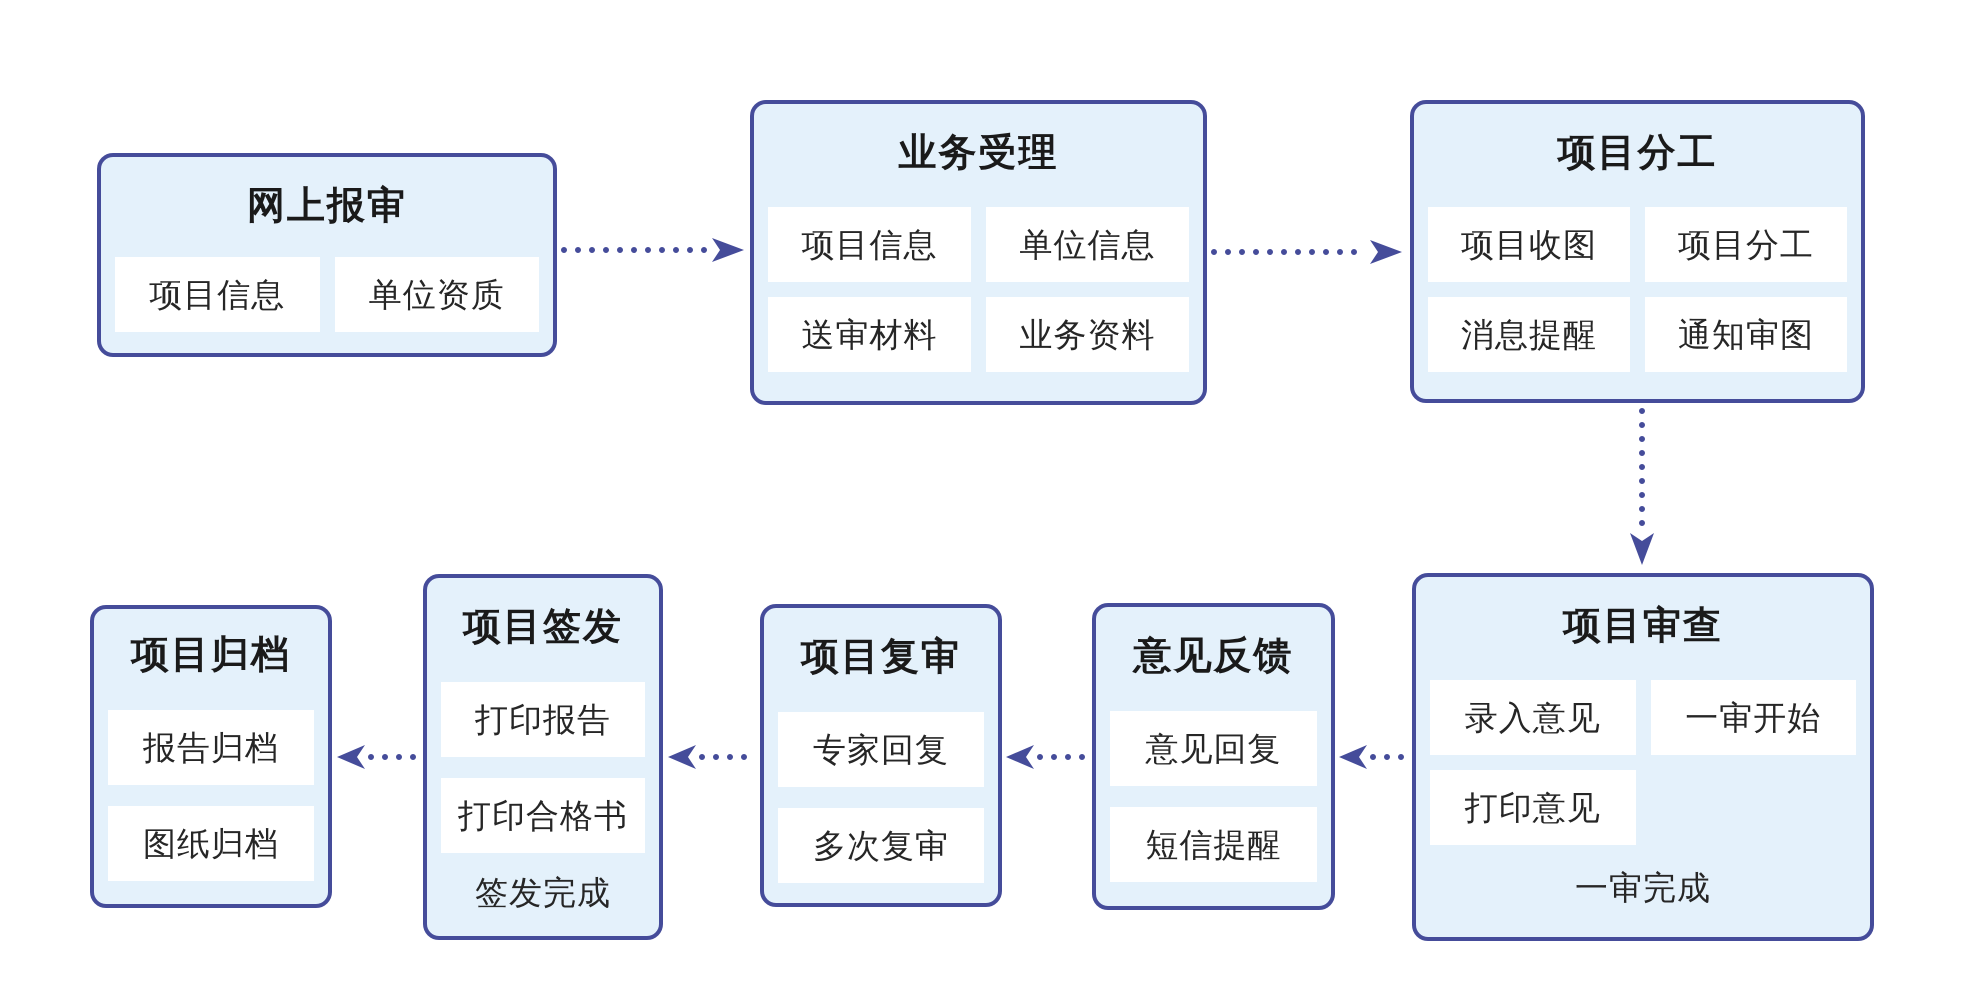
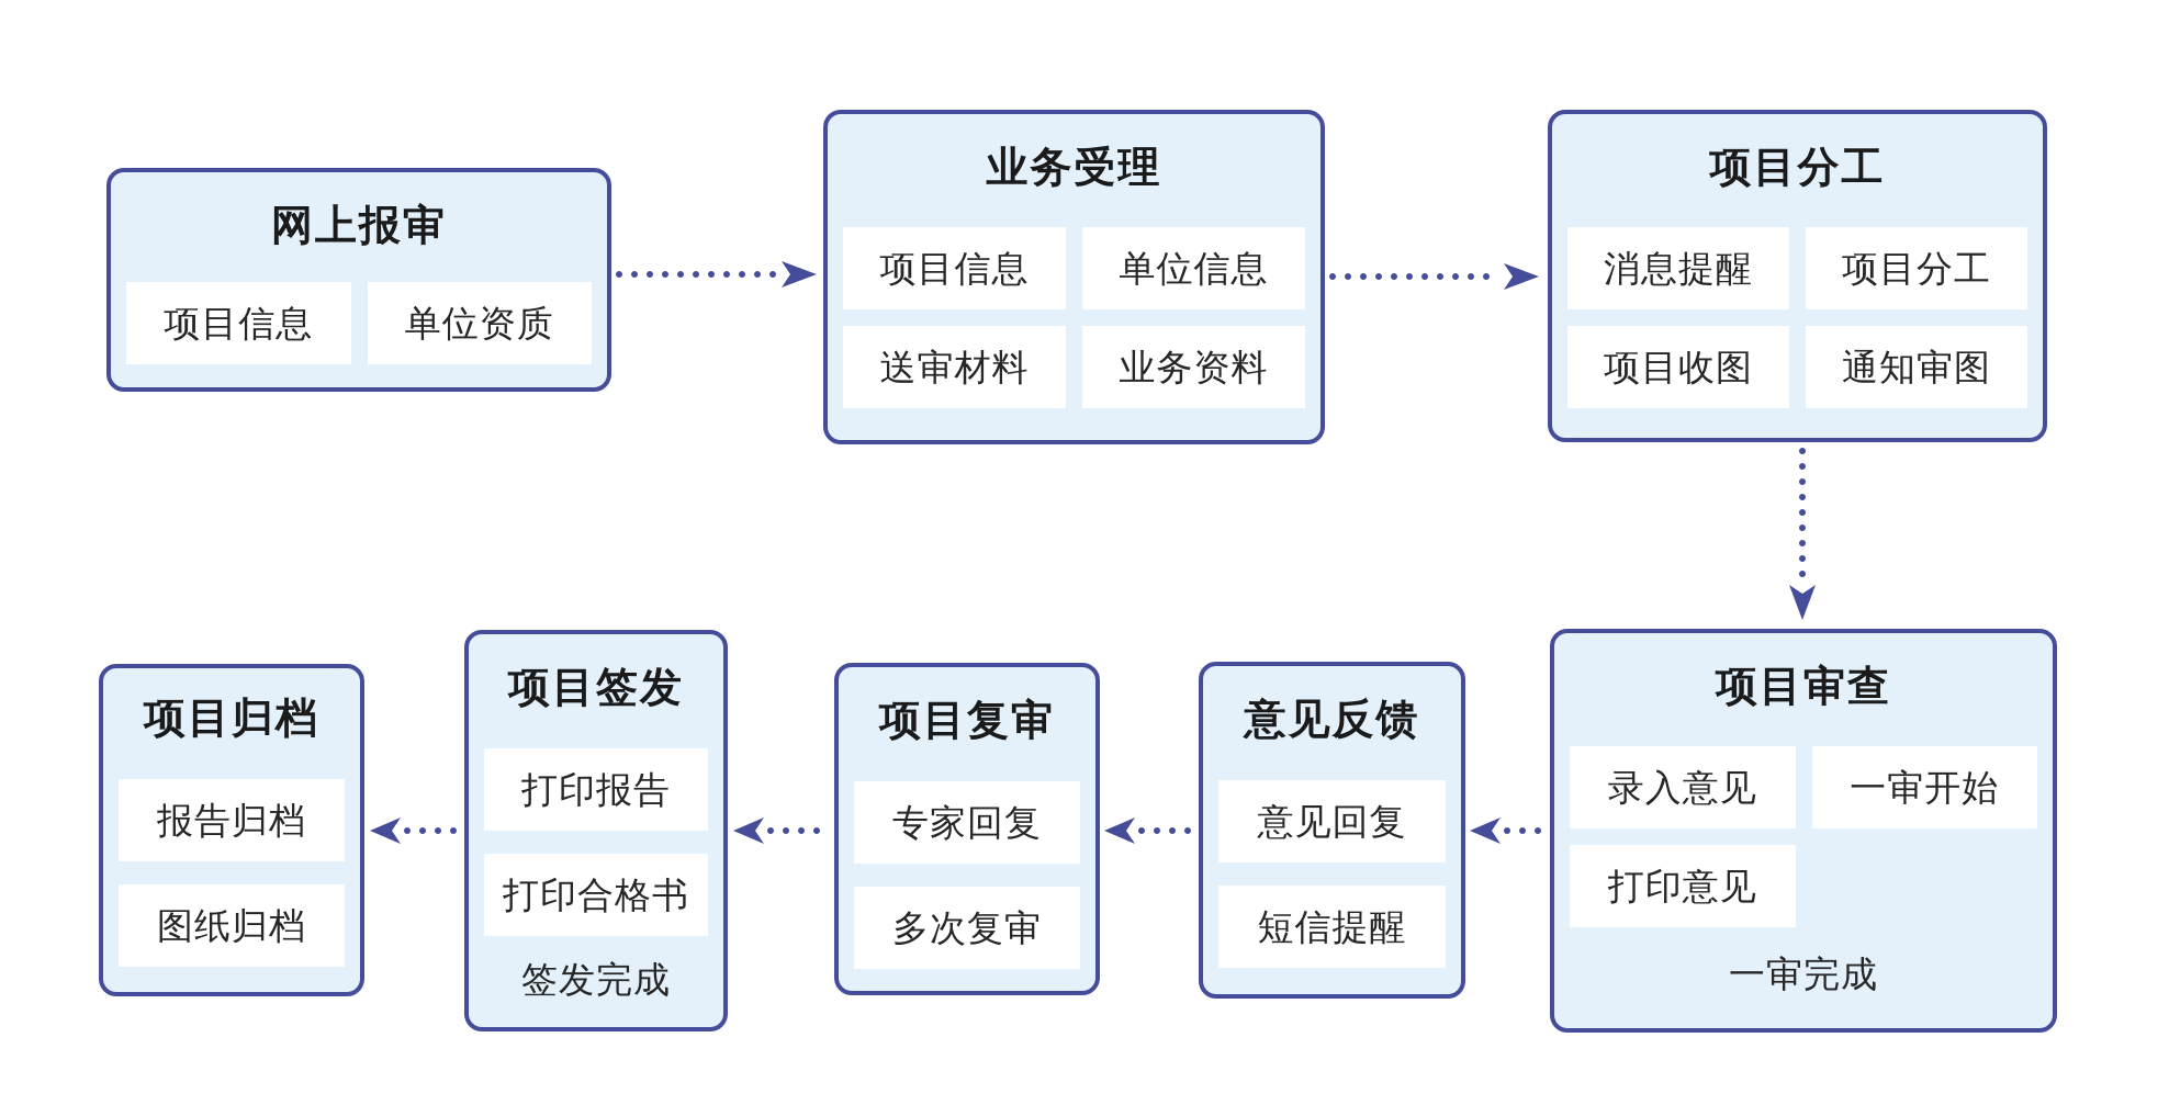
  网上报审
  项目信息
  单位资质
  业务受理
  项目信息
  单位信息
  送审材料
  业务资料
  项目分工
- 项目收图
+ 消息提醒
  项目分工
- 消息提醒
+ 项目收图
  通知审图
  项目审查
  录入意见
  一审开始
  打印意见
  一审完成
  意见反馈
  意见回复
  短信提醒
  项目复审
  专家回复
  多次复审
  项目签发
  打印报告
  打印合格书
  签发完成
  项目归档
  报告归档
  图纸归档
